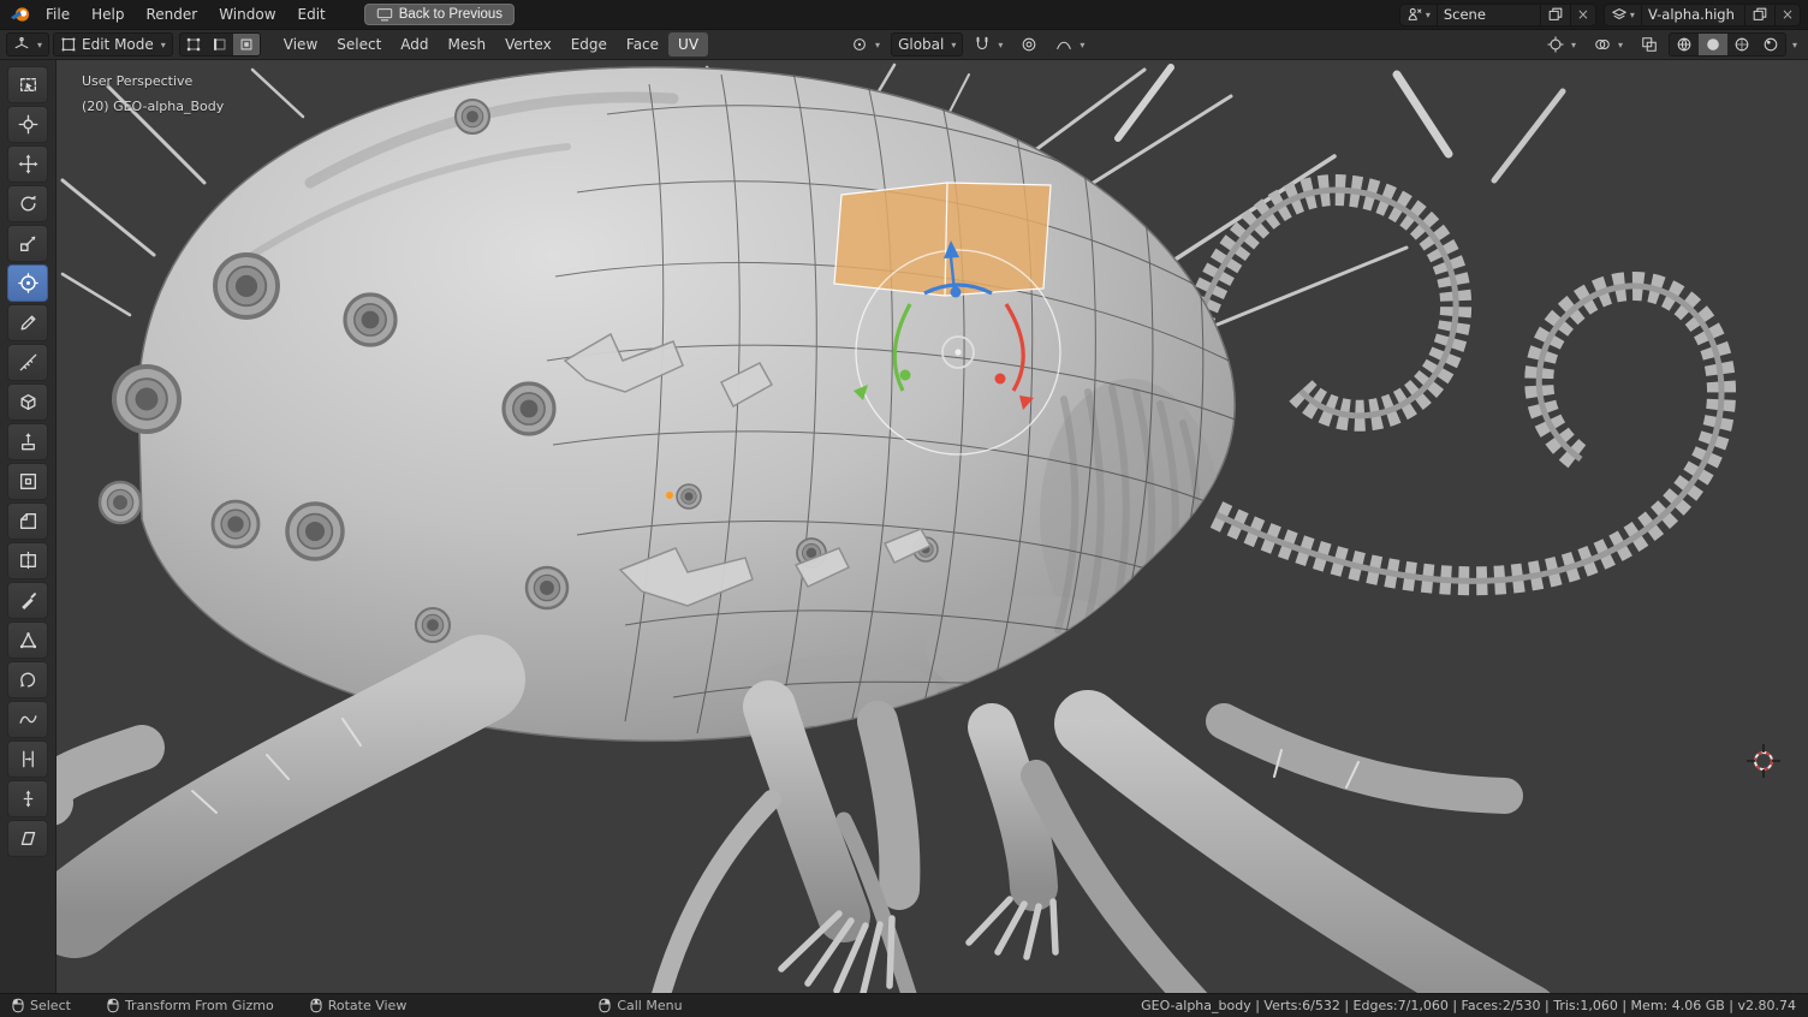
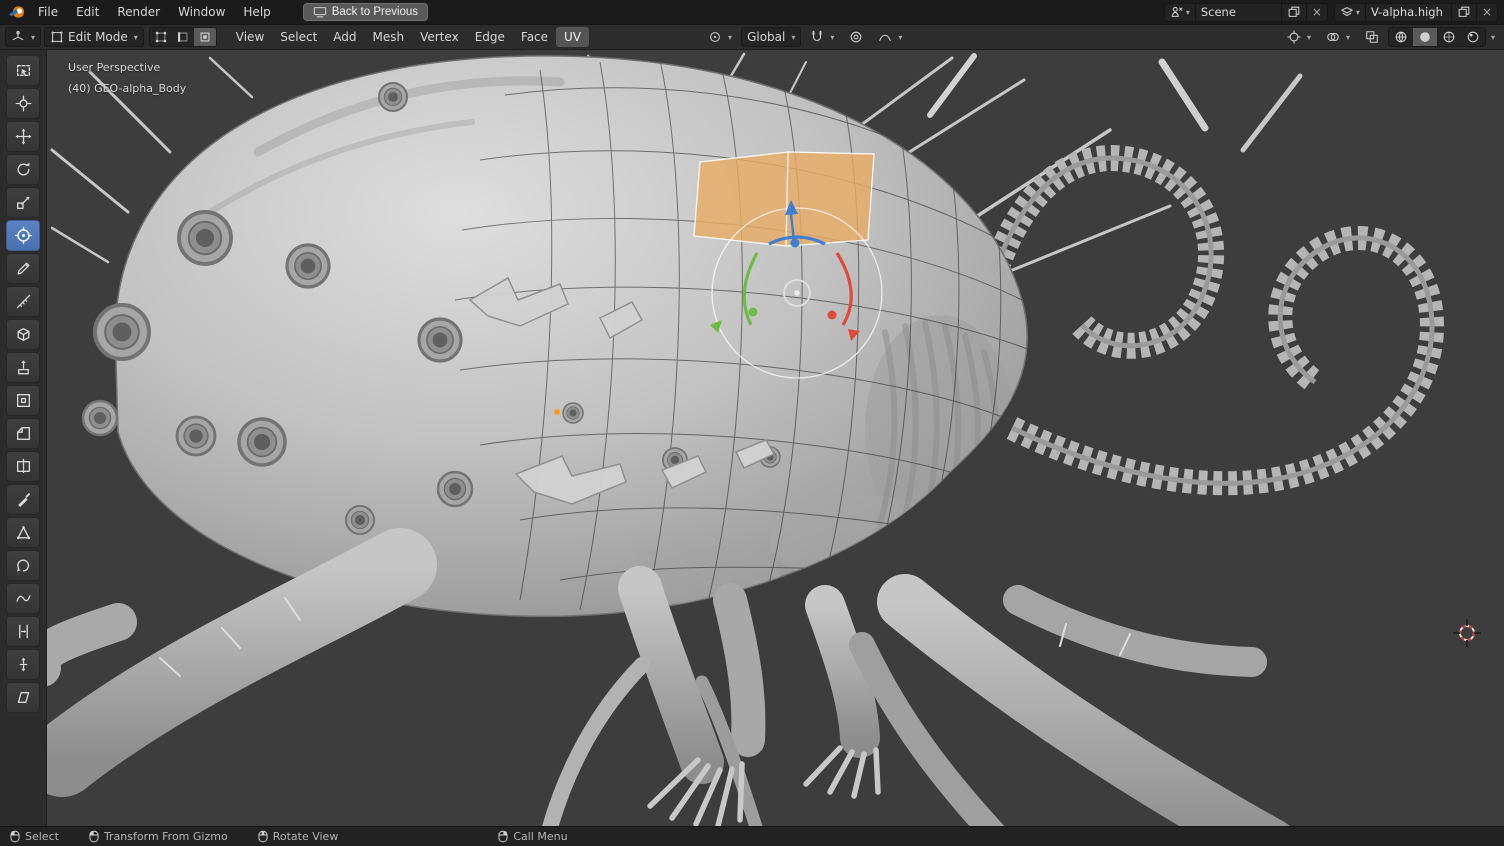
  File
- Help
+ Edit
  Render
  Window
- Edit
+ Help
  Back to Previous
  ▾
  Scene
  ×
  ▾
  V-alpha.high
  ×
  ▾
  Edit Mode
  ▾
  View
  Select
  Add
  Mesh
  Vertex
  Edge
  Face
  UV
  ▾
  Global
  ▾
  ▾
  ▾
  ▾
  ▾
  ▾
  User Perspective
- (20) GEO-alpha_Body
+ (40) GEO-alpha_Body
  Select
  Transform From Gizmo
  Rotate View
  Call Menu
- GEO-alpha_body | Verts:6/532 | Edges:7/1,060 | Faces:2/530 | Tris:1,060 | Mem: 4.06 GB | v2.80.74
